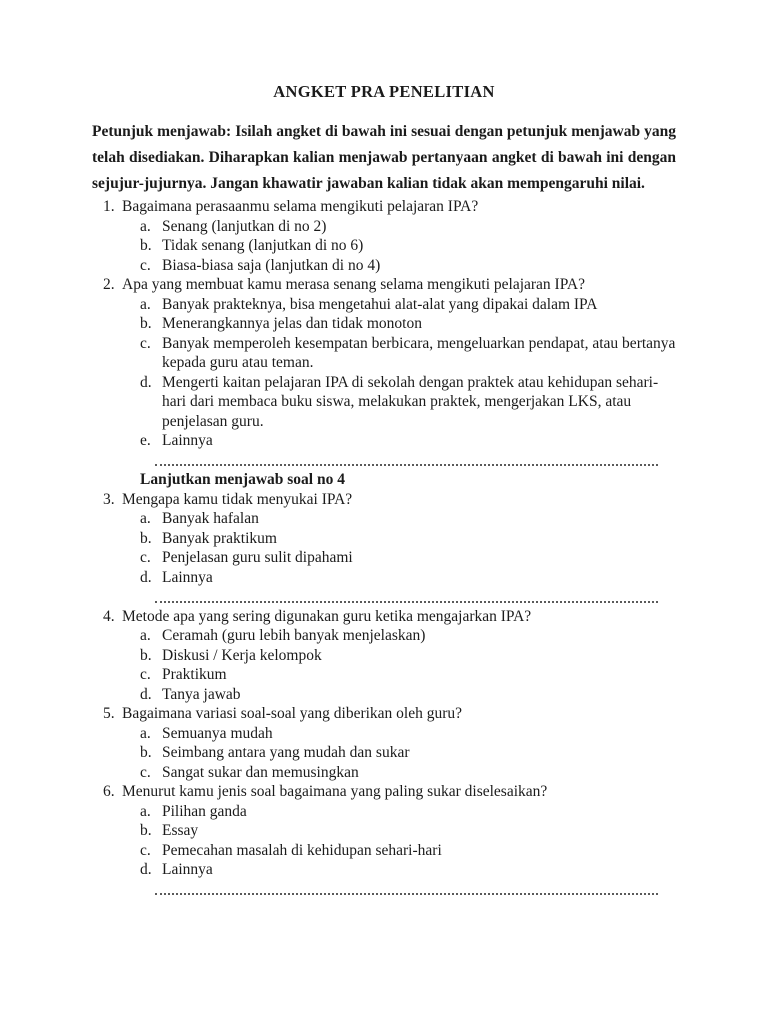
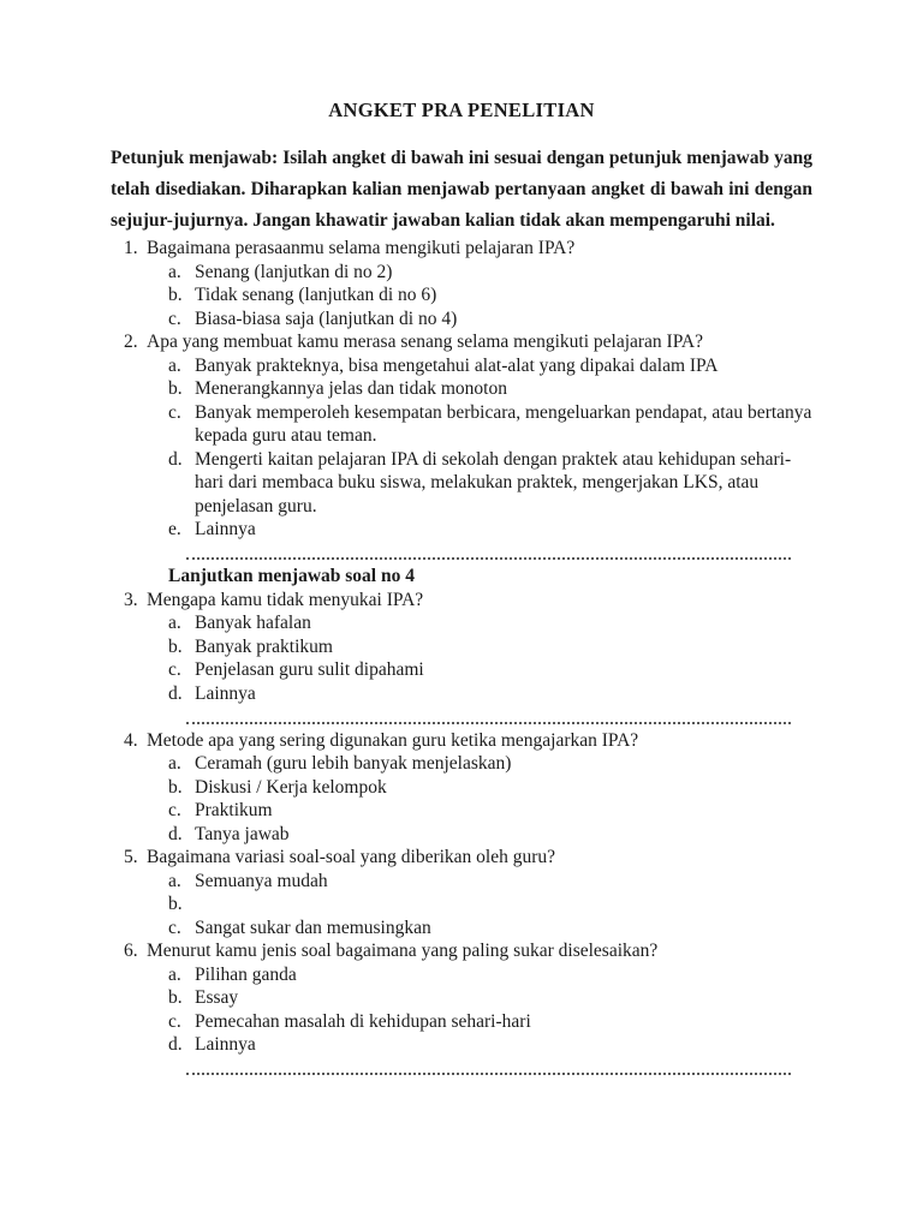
  ANGKET PRA PENELITIAN
  Petunjuk menjawab: Isilah angket di bawah ini sesuai dengan petunjuk menjawab yang telah disediakan. Diharapkan kalian menjawab pertanyaan angket di bawah ini dengan sejujur-jujurnya. Jangan khawatir jawaban kalian tidak akan mempengaruhi nilai.
  1.
  Bagaimana perasaanmu selama mengikuti pelajaran IPA?
  a.
  Senang (lanjutkan di no 2)
  b.
  Tidak senang (lanjutkan di no 6)
  c.
  Biasa-biasa saja (lanjutkan di no 4)
  2.
  Apa yang membuat kamu merasa senang selama mengikuti pelajaran IPA?
  a.
  Banyak prakteknya, bisa mengetahui alat-alat yang dipakai dalam IPA
  b.
  Menerangkannya jelas dan tidak monoton
  c.
  Banyak memperoleh kesempatan berbicara, mengeluarkan pendapat, atau bertanya kepada guru atau teman.
  d.
  Mengerti kaitan pelajaran IPA di sekolah dengan praktek atau kehidupan sehari-hari dari membaca buku siswa, melakukan praktek, mengerjakan LKS, atau penjelasan guru.
  e.
  Lainnya
  Lanjutkan menjawab soal no 4
  3.
  Mengapa kamu tidak menyukai IPA?
  a.
  Banyak hafalan
  b.
  Banyak praktikum
  c.
  Penjelasan guru sulit dipahami
  d.
  Lainnya
  4.
  Metode apa yang sering digunakan guru ketika mengajarkan IPA?
  a.
  Ceramah (guru lebih banyak menjelaskan)
  b.
  Diskusi / Kerja kelompok
  c.
  Praktikum
  d.
  Tanya jawab
  5.
  Bagaimana variasi soal-soal yang diberikan oleh guru?
  a.
  Semuanya mudah
  b.
- Seimbang antara yang mudah dan sukar
  c.
  Sangat sukar dan memusingkan
  6.
  Menurut kamu jenis soal bagaimana yang paling sukar diselesaikan?
  a.
  Pilihan ganda
  b.
  Essay
  c.
  Pemecahan masalah di kehidupan sehari-hari
  d.
  Lainnya
